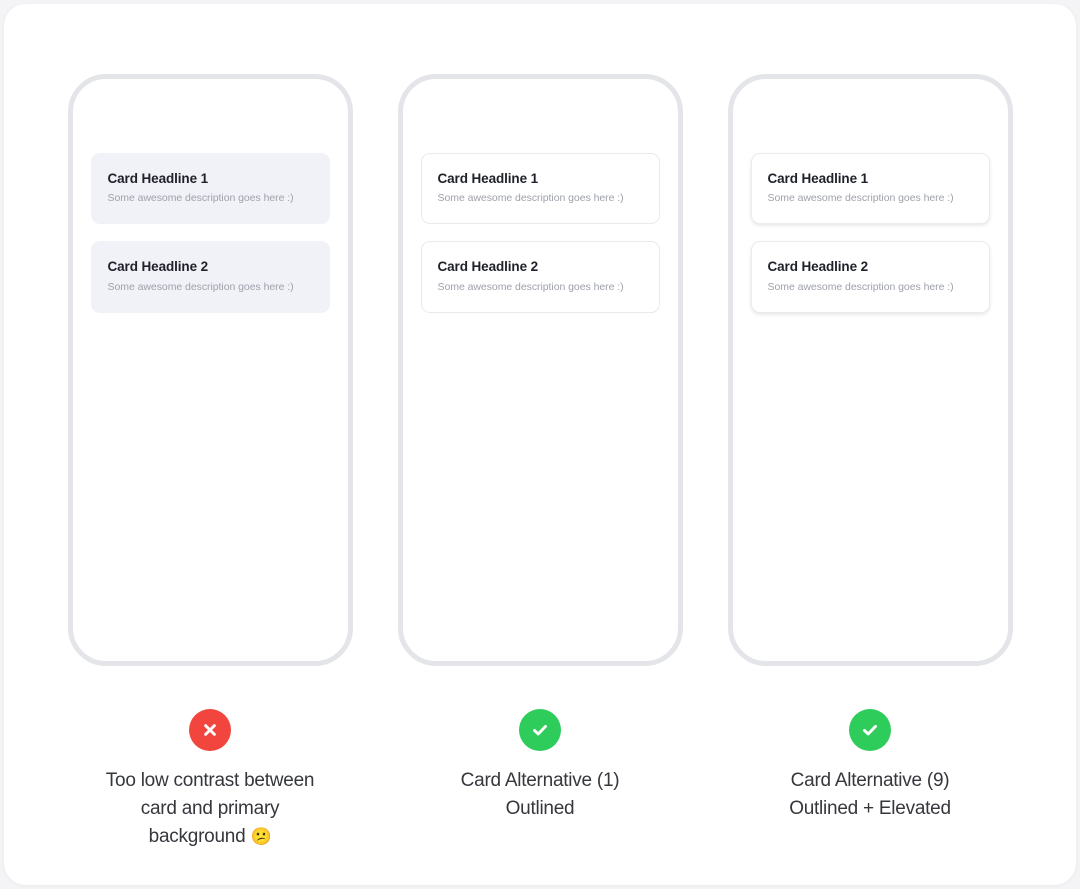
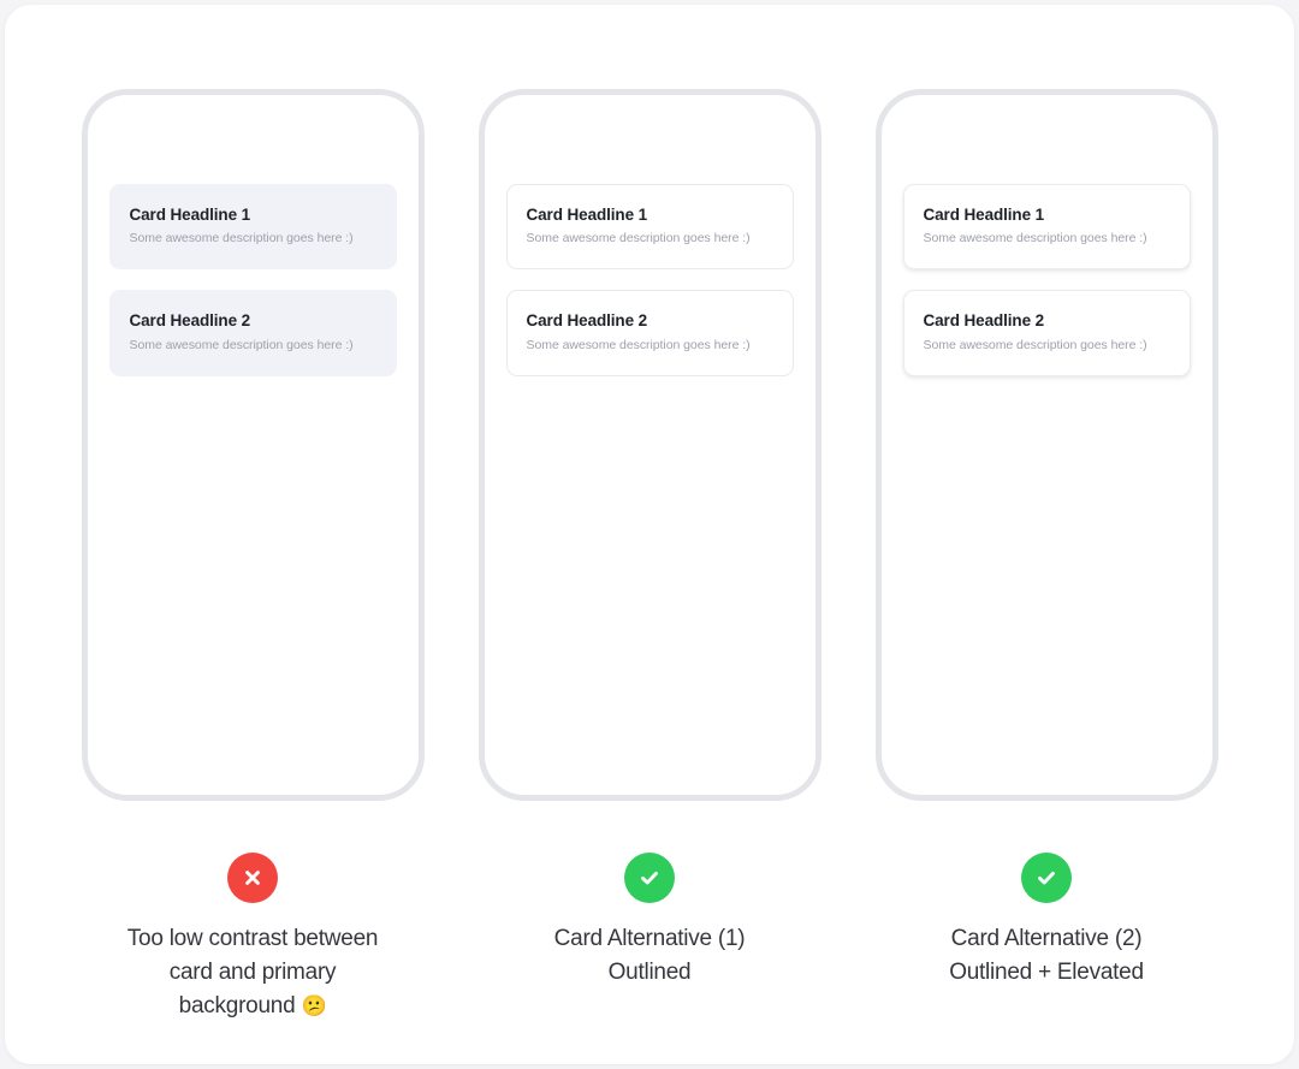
  Card Headline 1
  Some awesome description goes here :)
  Card Headline 2
  Some awesome description goes here :)
  Too low contrast between
  card and primary
  background 😕
  Card Headline 1
  Some awesome description goes here :)
  Card Headline 2
  Some awesome description goes here :)
  Card Alternative (1)
  Outlined
  Card Headline 1
  Some awesome description goes here :)
  Card Headline 2
  Some awesome description goes here :)
- Card Alternative (9)
+ Card Alternative (2)
  Outlined + Elevated
